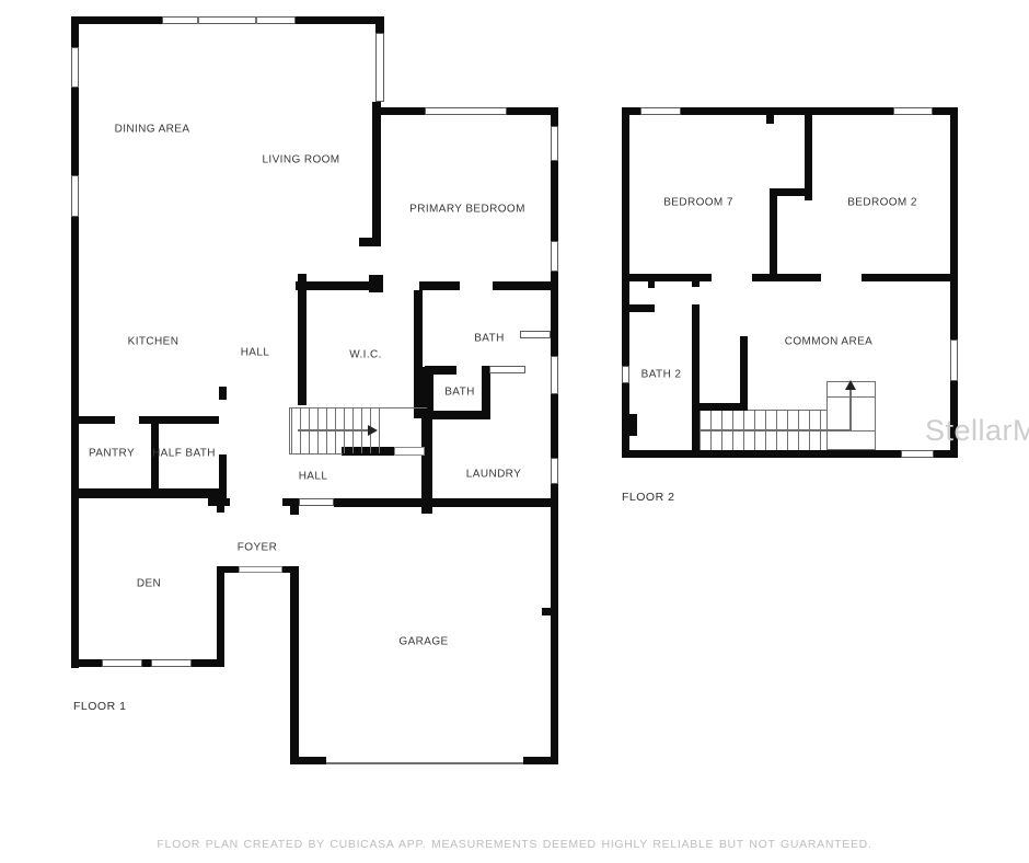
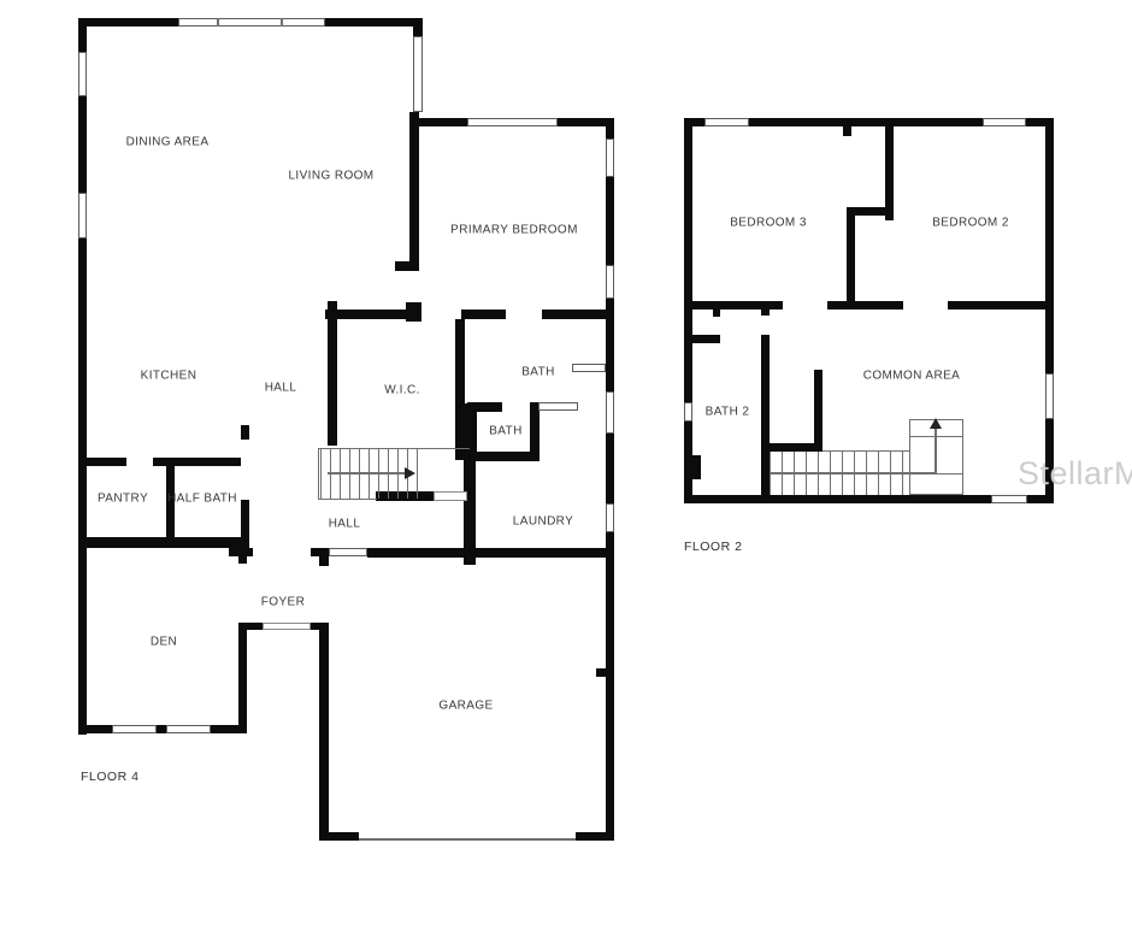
  DINING AREA
  LIVING ROOM
  PRIMARY BEDROOM
  KITCHEN
  HALL
  W.I.C.
  BATH
  BATH
  PANTRY
  HALF BATH
  HALL
  LAUNDRY
  FOYER
  DEN
  GARAGE
- FLOOR 1
+ FLOOR 4
- BEDROOM 7
+ BEDROOM 3
  BEDROOM 2
  BATH 2
  COMMON AREA
  FLOOR 2
  StellarM
- FLOOR PLAN CREATED BY CUBICASA APP. MEASUREMENTS DEEMED HIGHLY RELIABLE BUT NOT GUARANTEED.
